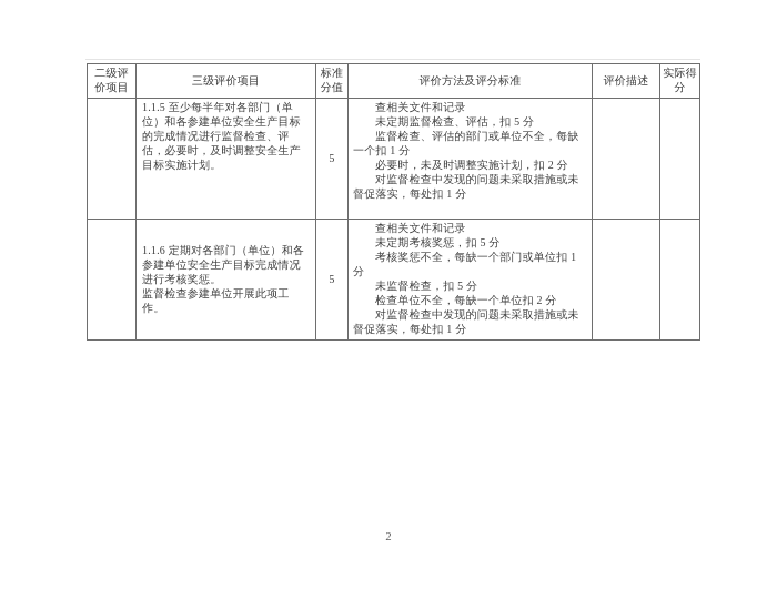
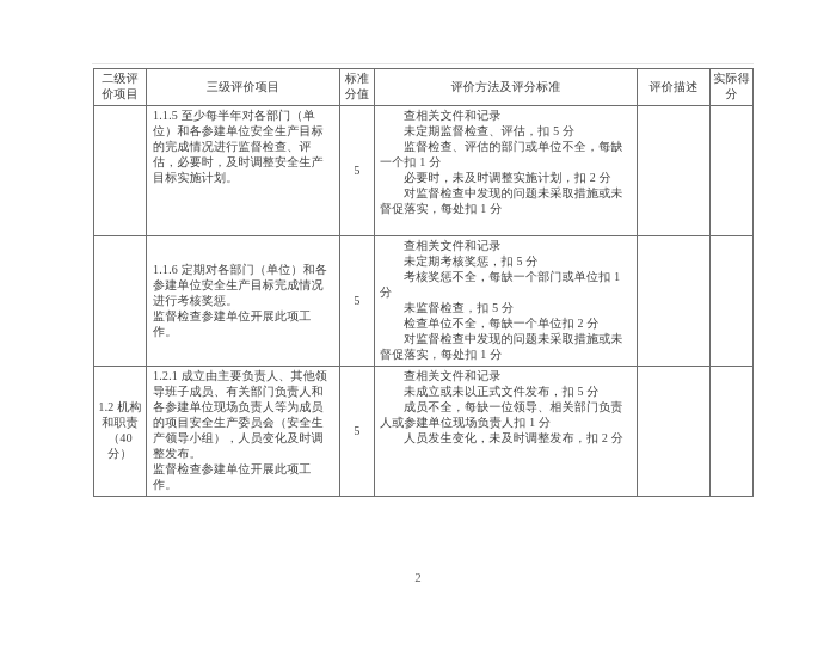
  二级评价项目	三级评价项目	标准分值	评价方法及评分标准	评价描述	实际得分
  	1.1.5 至少每半年对各部门（单位）和各参建单位安全生产目标的完成情况进行监督检查、评估，必要时，及时调整安全生产目标实施计划。	5	查相关文件和记录未定期监督检查、评估，扣 5 分监督检查、评估的部门或单位不全，每缺一个扣 1 分必要时，未及时调整实施计划，扣 2 分对监督检查中发现的问题未采取措施或未督促落实，每处扣 1 分
  	1.1.6 定期对各部门（单位）和各参建单位安全生产目标完成情况进行考核奖惩。监督检查参建单位开展此项工作。	5	查相关文件和记录未定期考核奖惩，扣 5 分考核奖惩不全，每缺一个部门或单位扣 1 分未监督检查，扣 5 分检查单位不全，每缺一个单位扣 2 分对监督检查中发现的问题未采取措施或未督促落实，每处扣 1 分
+ 1.2 机构和职责（40 分）	1.2.1 成立由主要负责人、其他领导班子成员、有关部门负责人和各参建单位现场负责人等为成员的项目安全生产委员会（安全生产领导小组），人员变化及时调整发布。监督检查参建单位开展此项工作。	5	查相关文件和记录未成立或未以正式文件发布，扣 5 分成员不全，每缺一位领导、相关部门负责人或参建单位现场负责人扣 1 分人员发生变化，未及时调整发布，扣 2 分
  2
